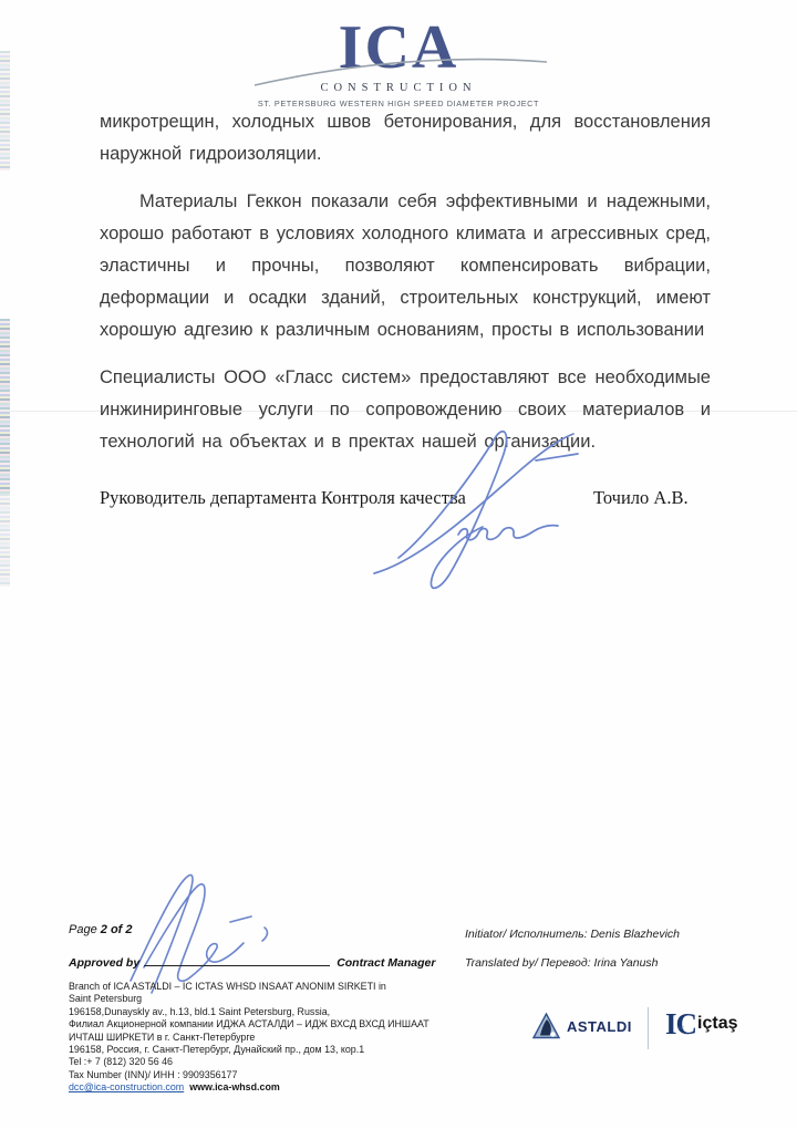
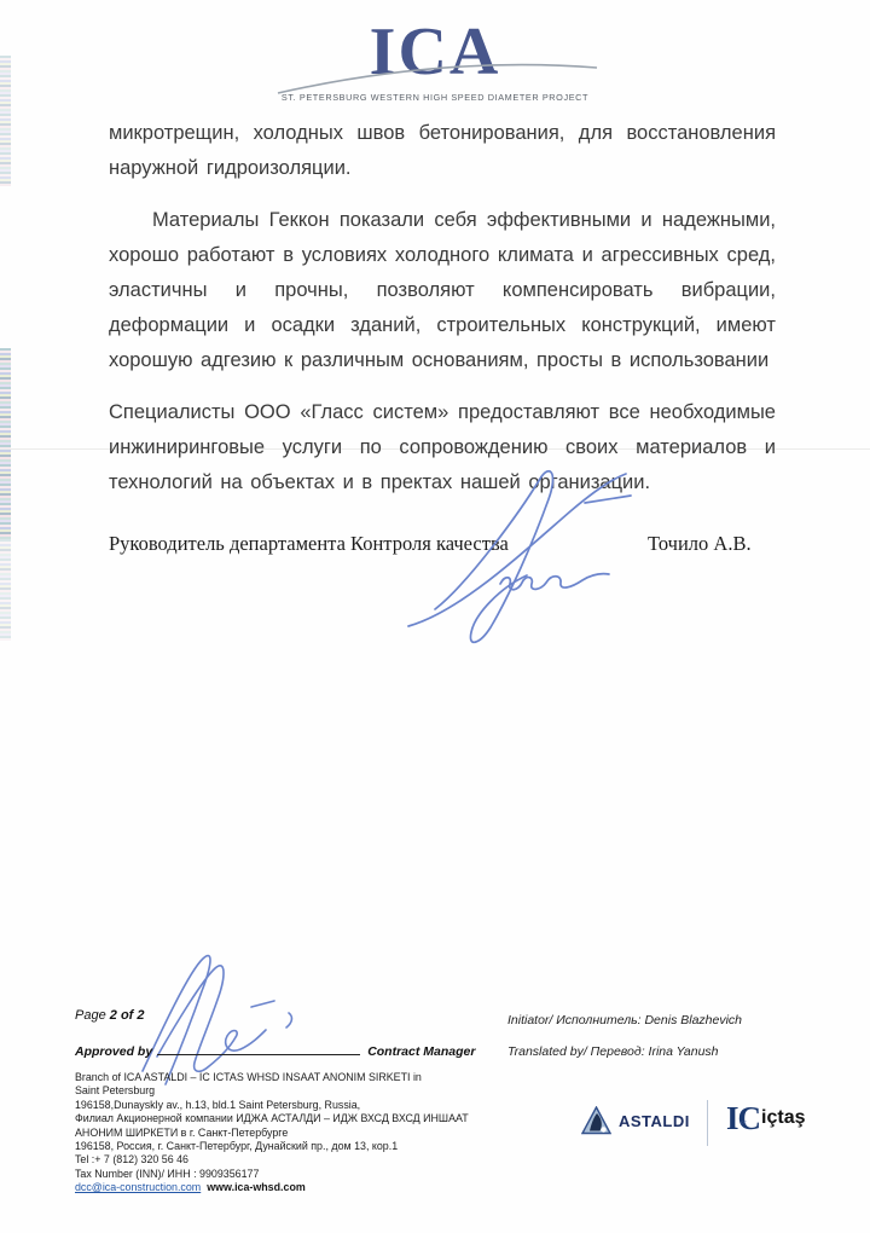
  ICA
- CONSTRUCTION
  ST. PETERSBURG WESTERN HIGH SPEED DIAMETER PROJECT
  микротрещин, холодных швов бетонирования, для восстановления наружной гидроизоляции.
  Материалы Геккон показали себя эффективными и надежными, хорошо работают в условиях холодного климата и агрессивных сред, эластичны и прочны, позволяют компенсировать вибрации, деформации и осадки зданий, строительных конструкций, имеют хорошую адгезию к различным основаниям, просты в использовании
  Специалисты ООО «Гласс систем» предоставляют все необходимые инжиниринговые услуги по сопровождению своих материалов и технологий на объектах и в пректах нашей организации.
  Руководитель департамента Контроля качеста
  Точило А.В.
  Page 2 of 2
  Approved by Contract Manager
  Initiator/ Исполнитель: Denis Blazhevich
  Translated by/ Перевод: Irina Yanush
  Branch of ICA ASTALDI – IC ICTAS WHSD INSAAT ANONIM SIRKETI in
  Saint Petersburg
  196158,Dunayskly av., h.13, bld.1 Saint Petersburg, Russia,
  Филиал Акционерной компании ИДЖА АСТАЛДИ – ИДЖ ВХСД ВХСД ИНШААТ
- ИЧТАШ ШИРКЕТИ в г. Санкт-Петербурге
+ АНОНИМ ШИРКЕТИ в г. Санкт-Петербурге
  196158, Россия, г. Санкт-Петербург, Дунайский пр., дом 13, кор.1
  Tel :+ 7 (812) 320 56 46
  Tax Number (INN)/ ИНН : 9909356177
  dcc@ica-construction.com www.ica-whsd.com
  ASTALDI
  IC
  içtaş
